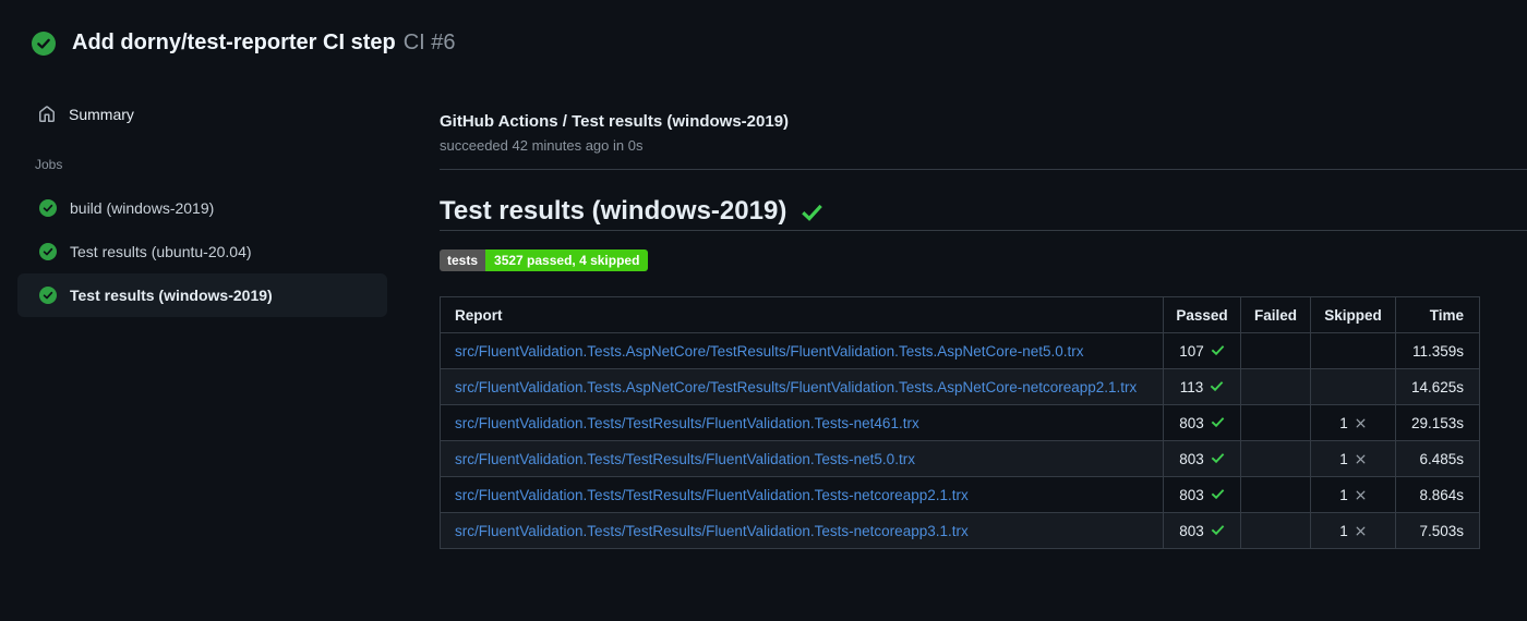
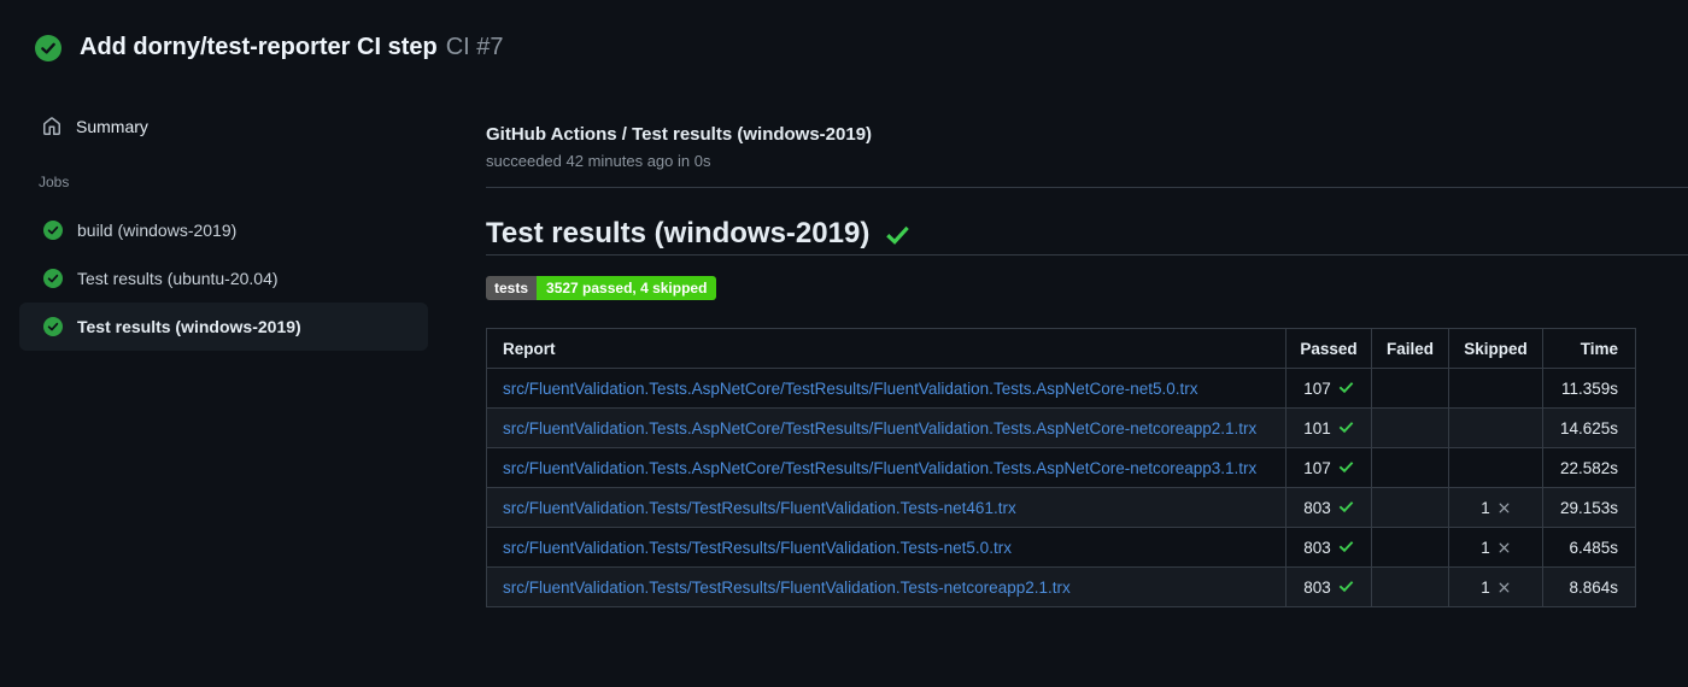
- Add dorny/test-reporter CI step CI #6
+ Add dorny/test-reporter CI step CI #7
  Summary
  Jobs
  build (windows-2019)
  Test results (ubuntu-20.04)
  Test results (windows-2019)
  GitHub Actions / Test results (windows-2019)
  succeeded 42 minutes ago in 0s
  Test results (windows-2019)
  tests
  3527 passed, 4 skipped
  Report	Passed	Failed	Skipped	Time
  src/FluentValidation.Tests.AspNetCore/TestResults/FluentValidation.Tests.AspNetCore-net5.0.trx	107			11.359s
- src/FluentValidation.Tests.AspNetCore/TestResults/FluentValidation.Tests.AspNetCore-netcoreapp2.1.trx	113			14.625s
+ src/FluentValidation.Tests.AspNetCore/TestResults/FluentValidation.Tests.AspNetCore-netcoreapp2.1.trx	101			14.625s
+ src/FluentValidation.Tests.AspNetCore/TestResults/FluentValidation.Tests.AspNetCore-netcoreapp3.1.trx	107			22.582s
  src/FluentValidation.Tests/TestResults/FluentValidation.Tests-net461.trx	803		1	29.153s
  src/FluentValidation.Tests/TestResults/FluentValidation.Tests-net5.0.trx	803		1	6.485s
  src/FluentValidation.Tests/TestResults/FluentValidation.Tests-netcoreapp2.1.trx	803		1	8.864s
- src/FluentValidation.Tests/TestResults/FluentValidation.Tests-netcoreapp3.1.trx	803		1	7.503s
